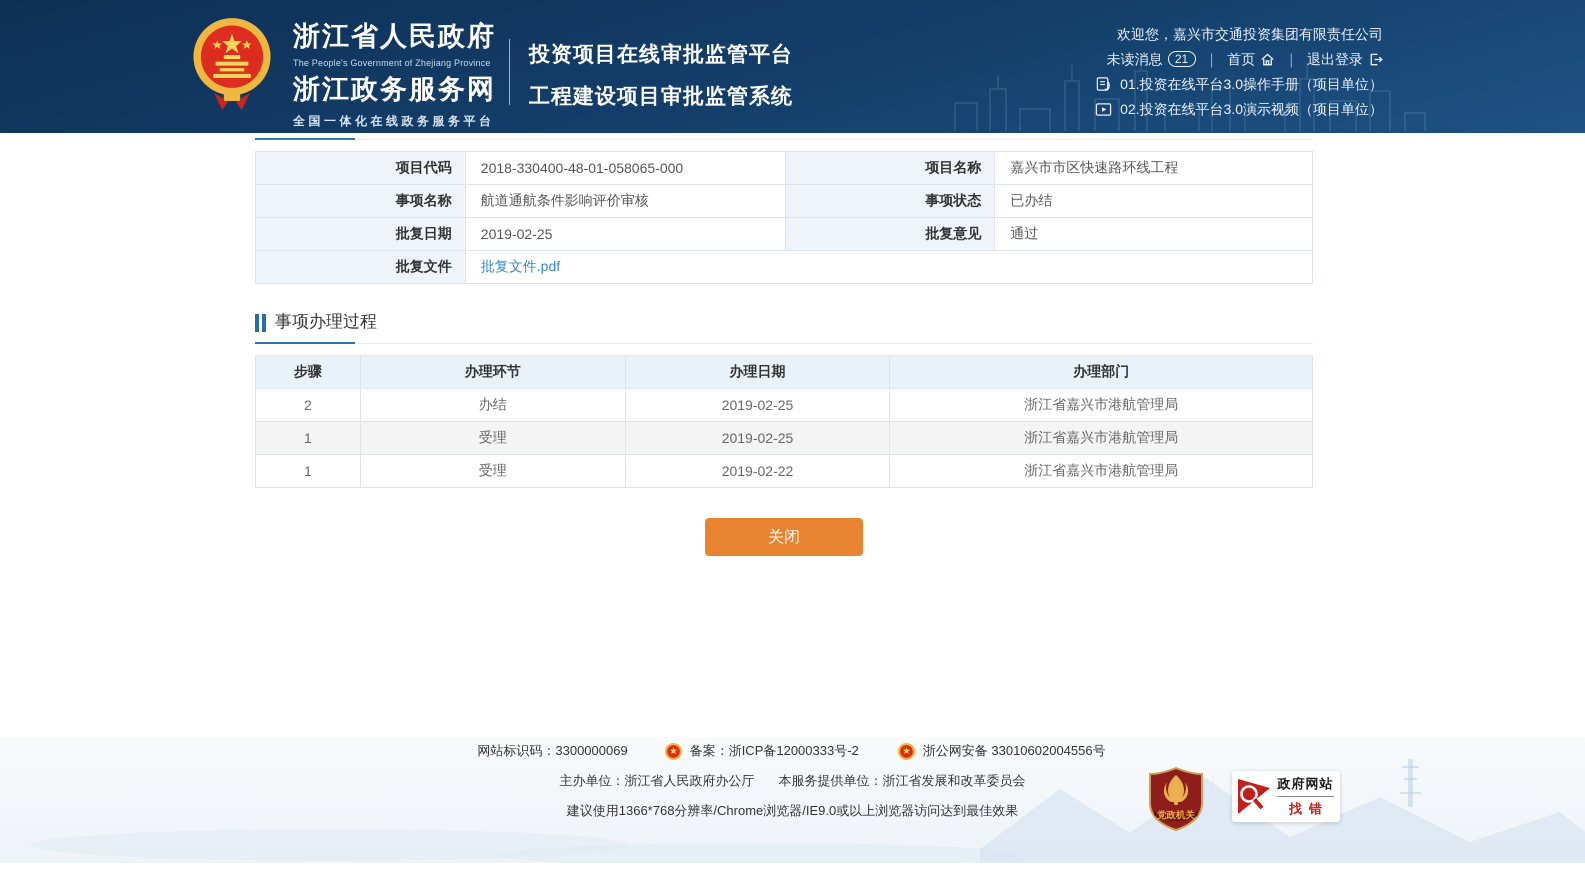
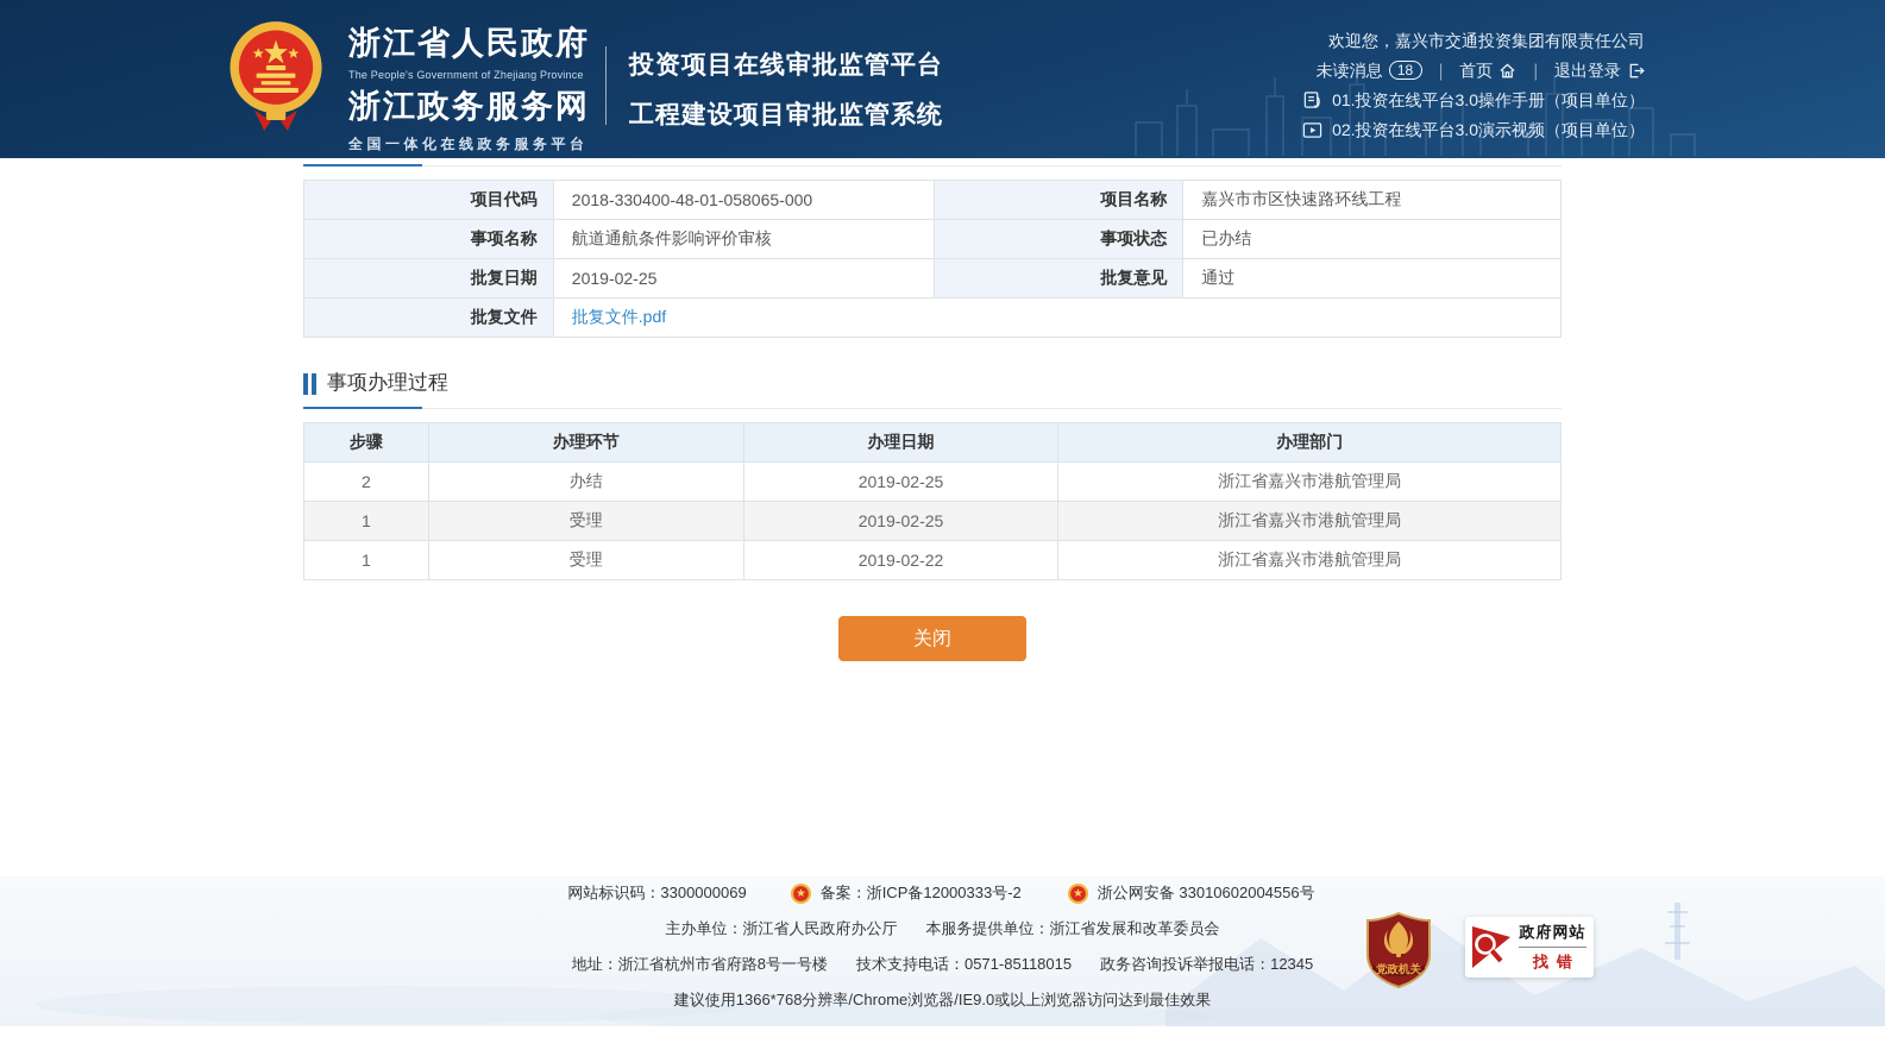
  浙江省人民政府
  The People's Government of Zhejiang Province
  浙江政务服务网
  全国一体化在线政务服务平台
  投资项目在线审批监管平台
  工程建设项目审批监管系统
  欢迎您，嘉兴市交通投资集团有限责任公司
  未读消息
- 21
+ 18
  ｜
  首页
  ｜
  退出登录
  01.投资在线平台3.0操作手册（项目单位）
  02.投资在线平台3.0演示视频（项目单位）
  项目代码	2018-330400-48-01-058065-000	项目名称	嘉兴市市区快速路环线工程
  事项名称	航道通航条件影响评价审核	事项状态	已办结
  批复日期	2019-02-25	批复意见	通过
  批复文件	批复文件.pdf
  事项办理过程
  步骤	办理环节	办理日期	办理部门
  2	办结	2019-02-25	浙江省嘉兴市港航管理局
  1	受理	2019-02-25	浙江省嘉兴市港航管理局
  1	受理	2019-02-22	浙江省嘉兴市港航管理局
  关闭
  网站标识码：3300000069
  备案：浙ICP备12000333号-2
  浙公网安备 33010602004556号
  主办单位：浙江省人民政府办公厅
  本服务提供单位：浙江省发展和改革委员会
+ 地址：浙江省杭州市省府路8号一号楼
+ 技术支持电话：0571-85118015
+ 政务咨询投诉举报电话：12345
  建议使用1366*768分辨率/Chrome浏览器/IE9.0或以上浏览器访问达到最佳效果
  党政机关
  政府网站
  找错
